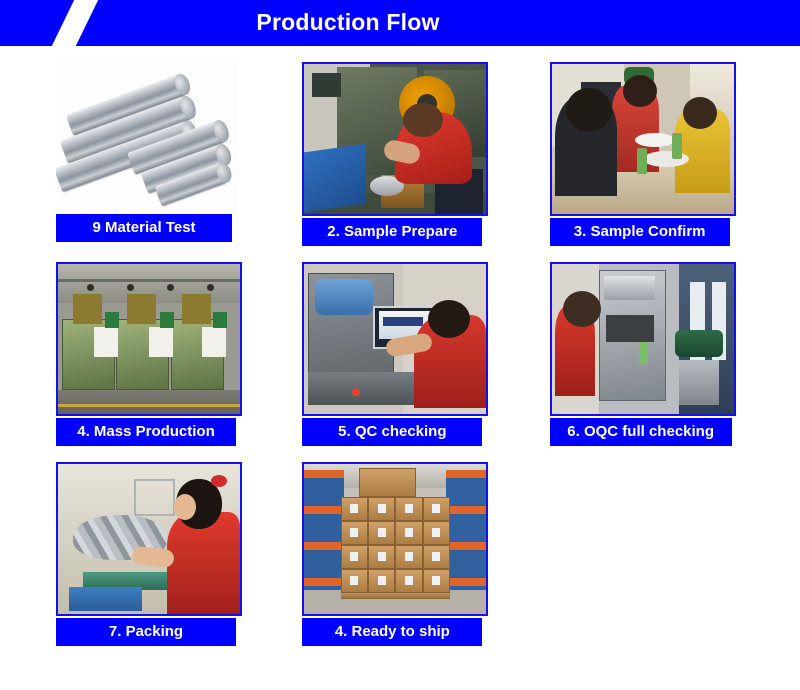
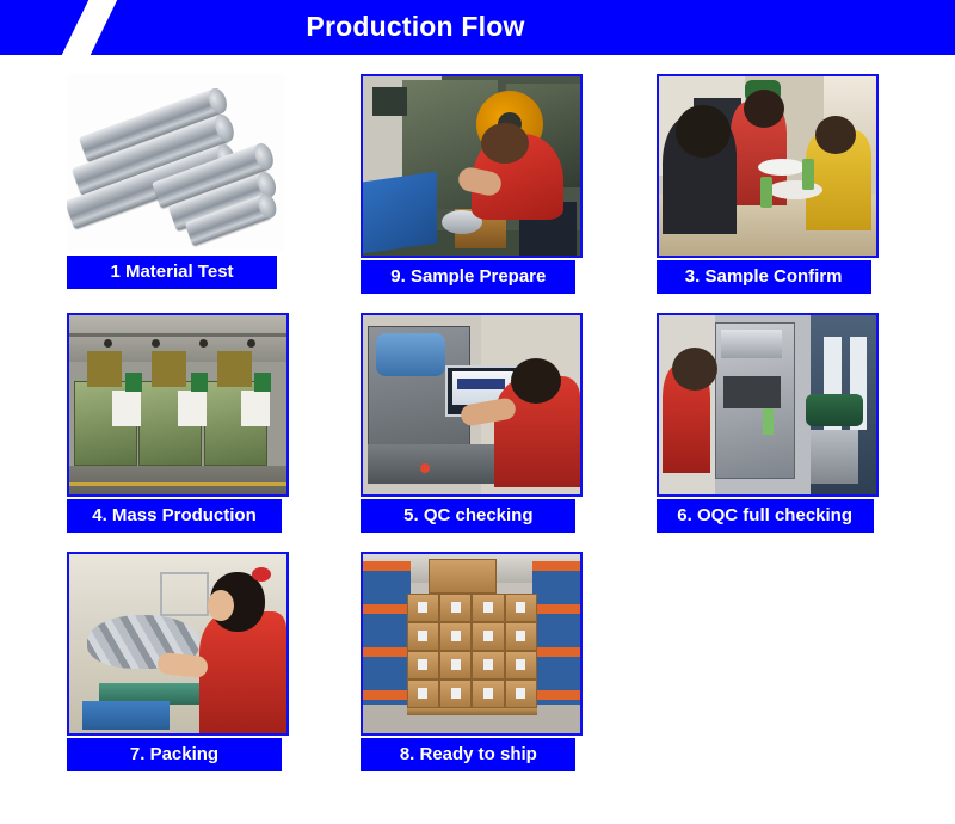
  Production Flow
- 9 Material Test
+ 1 Material Test
- 2. Sample Prepare
+ 9. Sample Prepare
  3. Sample Confirm
  4. Mass Production
  5. QC checking
  6. OQC full checking
  7. Packing
- 4. Ready to ship
+ 8. Ready to ship
